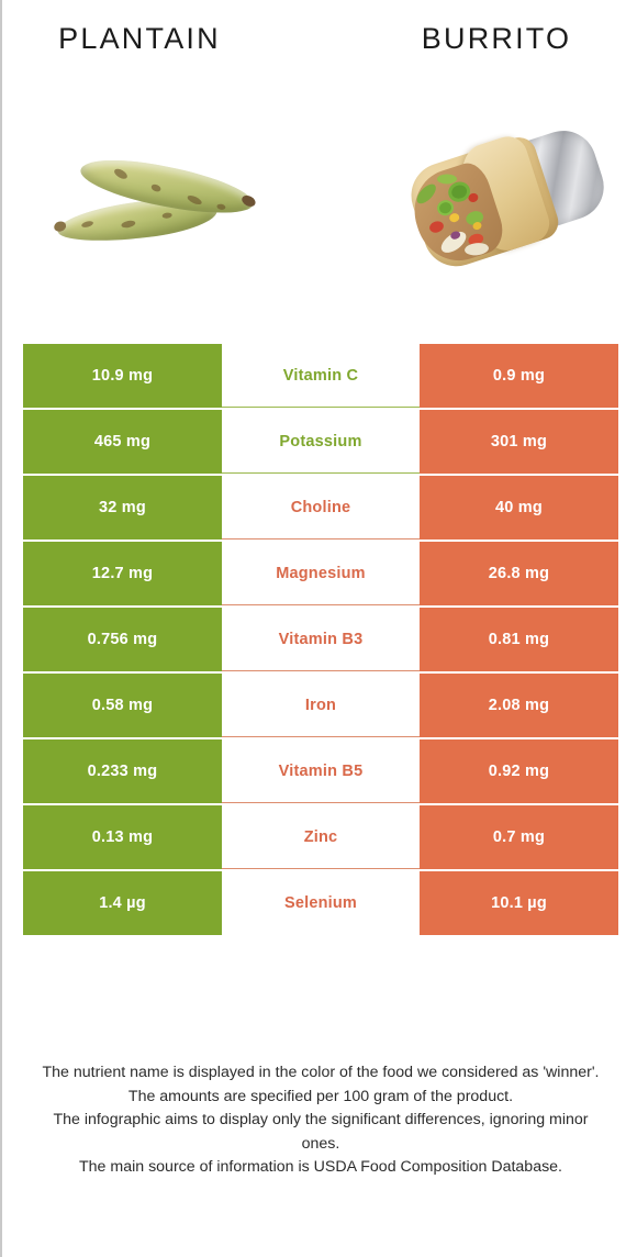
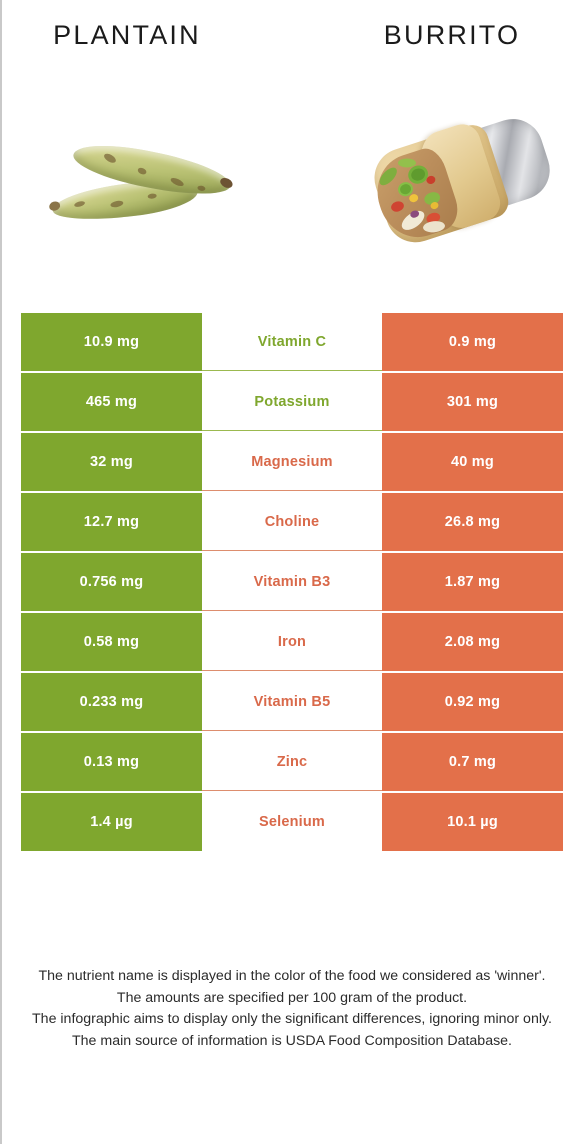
  PLANTAIN
  BURRITO
  10.9 mg
  Vitamin C
  0.9 mg
  465 mg
  Potassium
  301 mg
  32 mg
- Choline
+ Magnesium
  40 mg
  12.7 mg
- Magnesium
+ Choline
  26.8 mg
  0.756 mg
  Vitamin B3
- 0.81 mg
+ 1.87 mg
  0.58 mg
  Iron
  2.08 mg
  0.233 mg
  Vitamin B5
  0.92 mg
  0.13 mg
  Zinc
  0.7 mg
  1.4 µg
  Selenium
  10.1 µg
  The nutrient name is displayed in the color of the food we considered as 'winner'.
  The amounts are specified per 100 gram of the product.
- The infographic aims to display only the significant differences, ignoring minor ones.
+ The infographic aims to display only the significant differences, ignoring minor only.
  The main source of information is USDA Food Composition Database.
